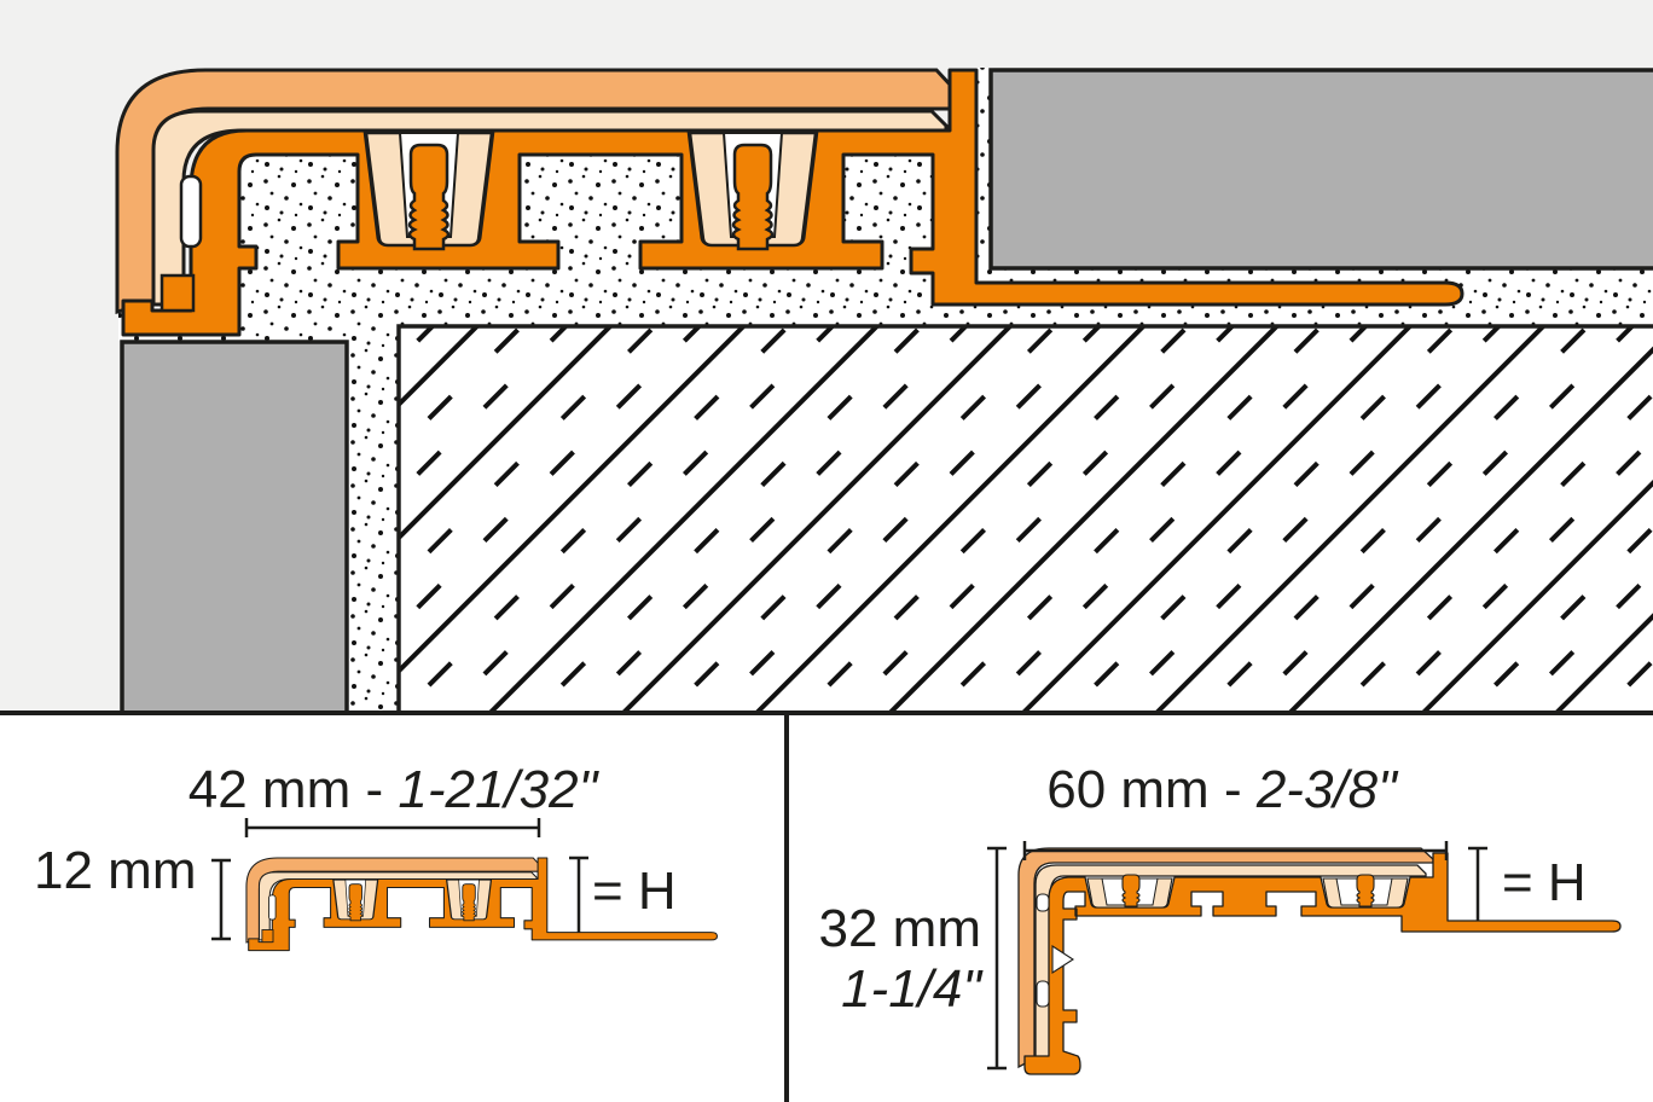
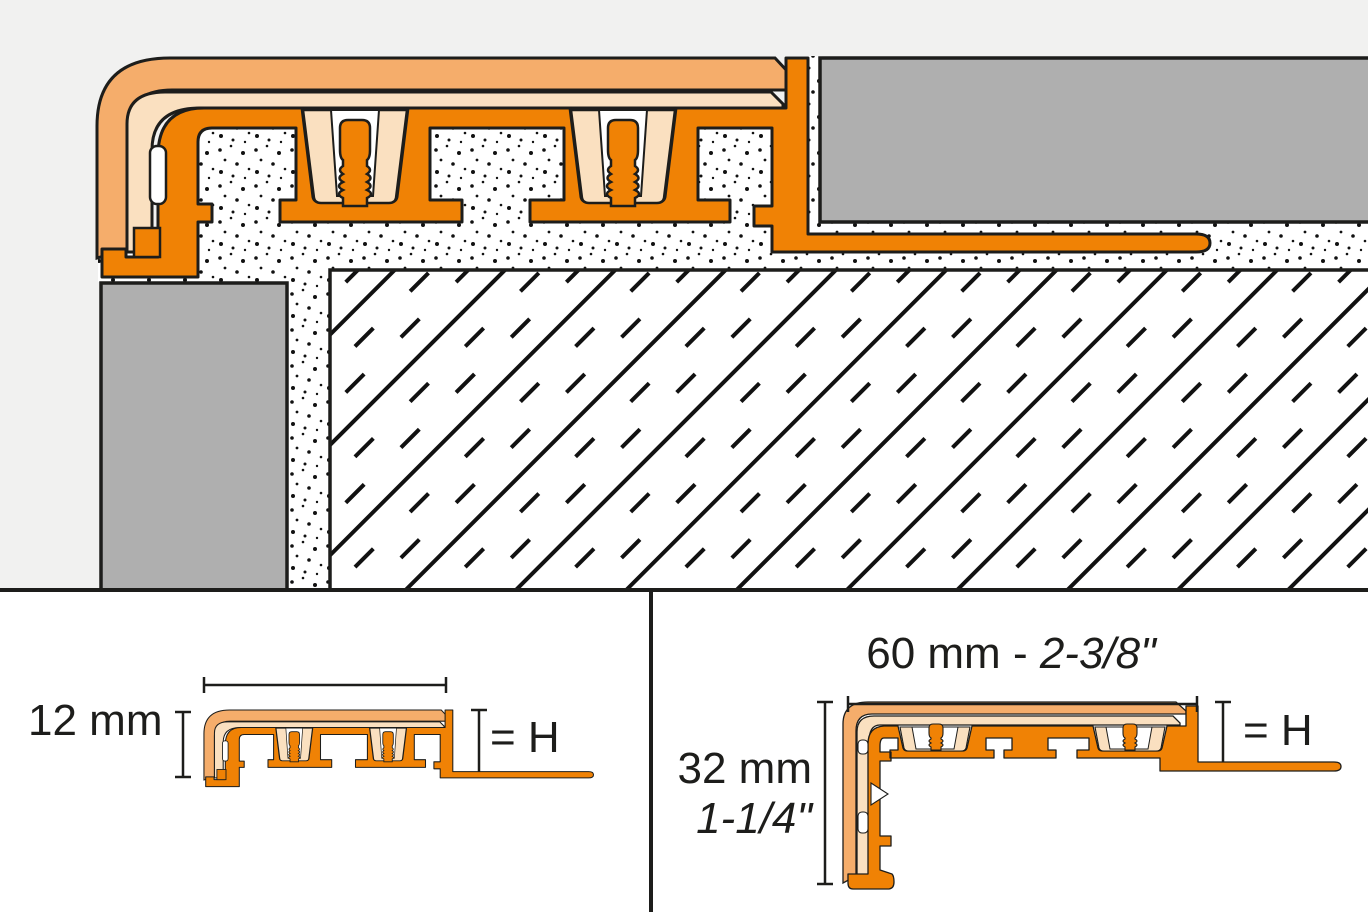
- 42 mm - 1-21/32"
  12 mm
  = H
  60 mm - 2-3/8"
  32 mm
  1-1/4"
  = H
